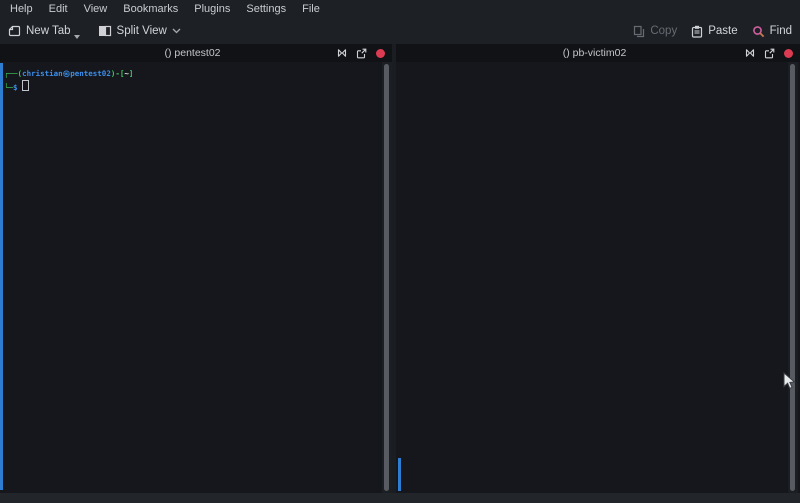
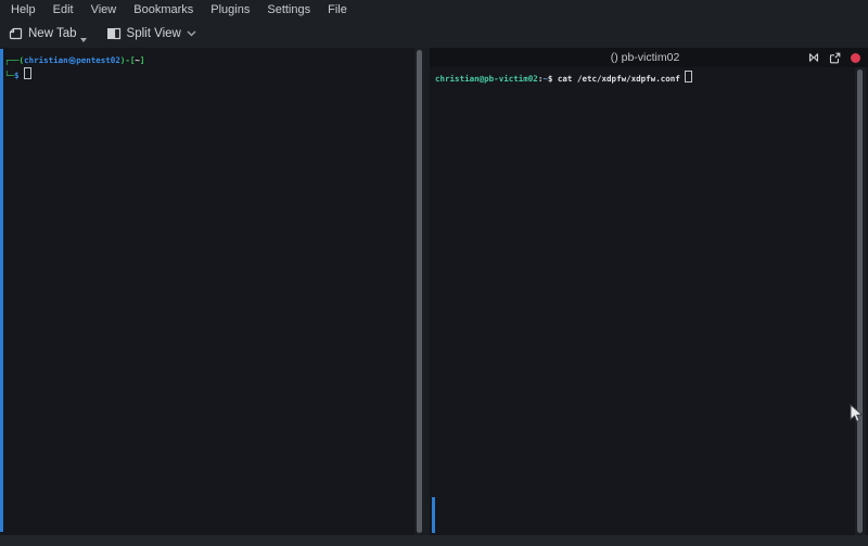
  Help
  Edit
  View
  Bookmarks
  Plugins
  Settings
  File
  New Tab
  Split View
- Copy
- Paste
- Find
- () pentest02
  ┌──(christian㉿pentest02)-[~] └─$
  () pb-victim02
+ christian@pb-victim02:~$ cat /etc/xdpfw/xdpfw.conf
